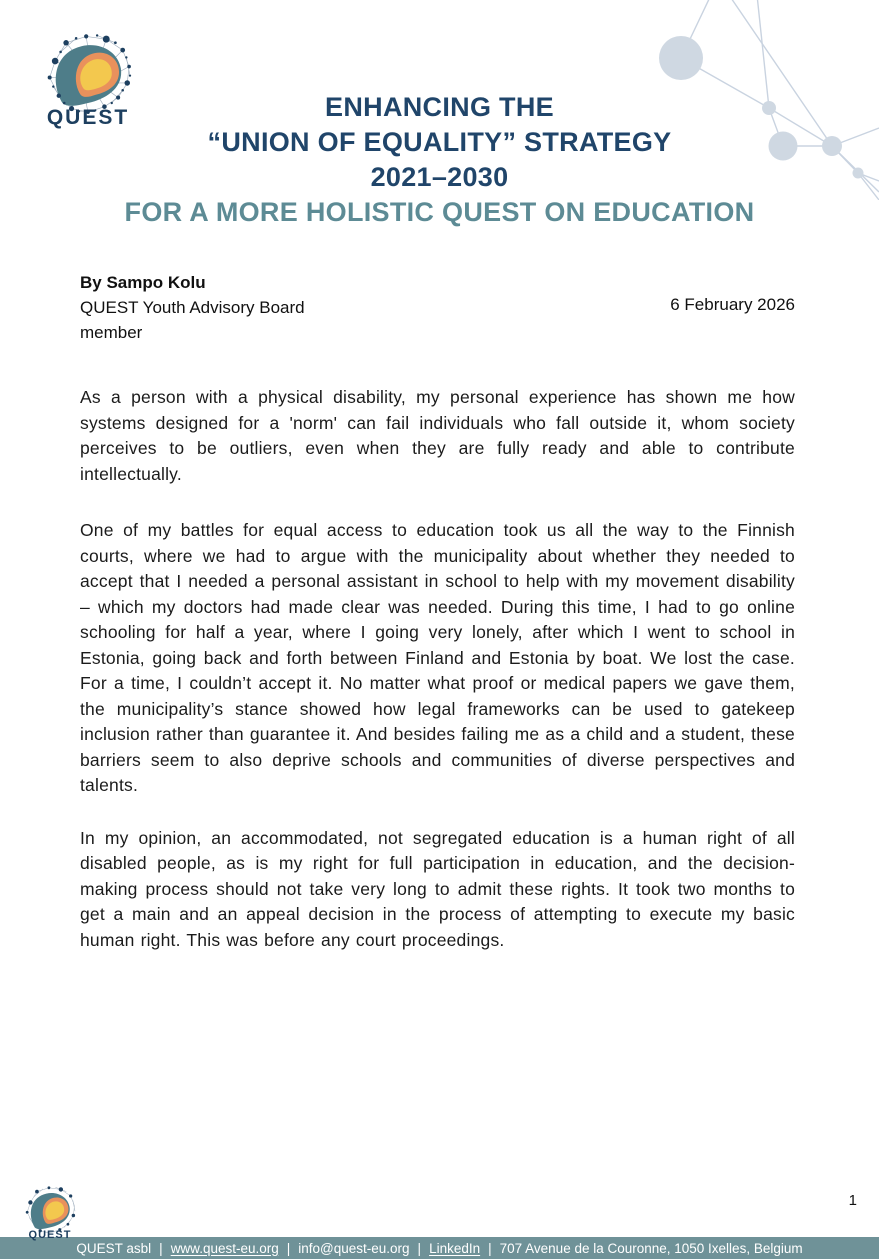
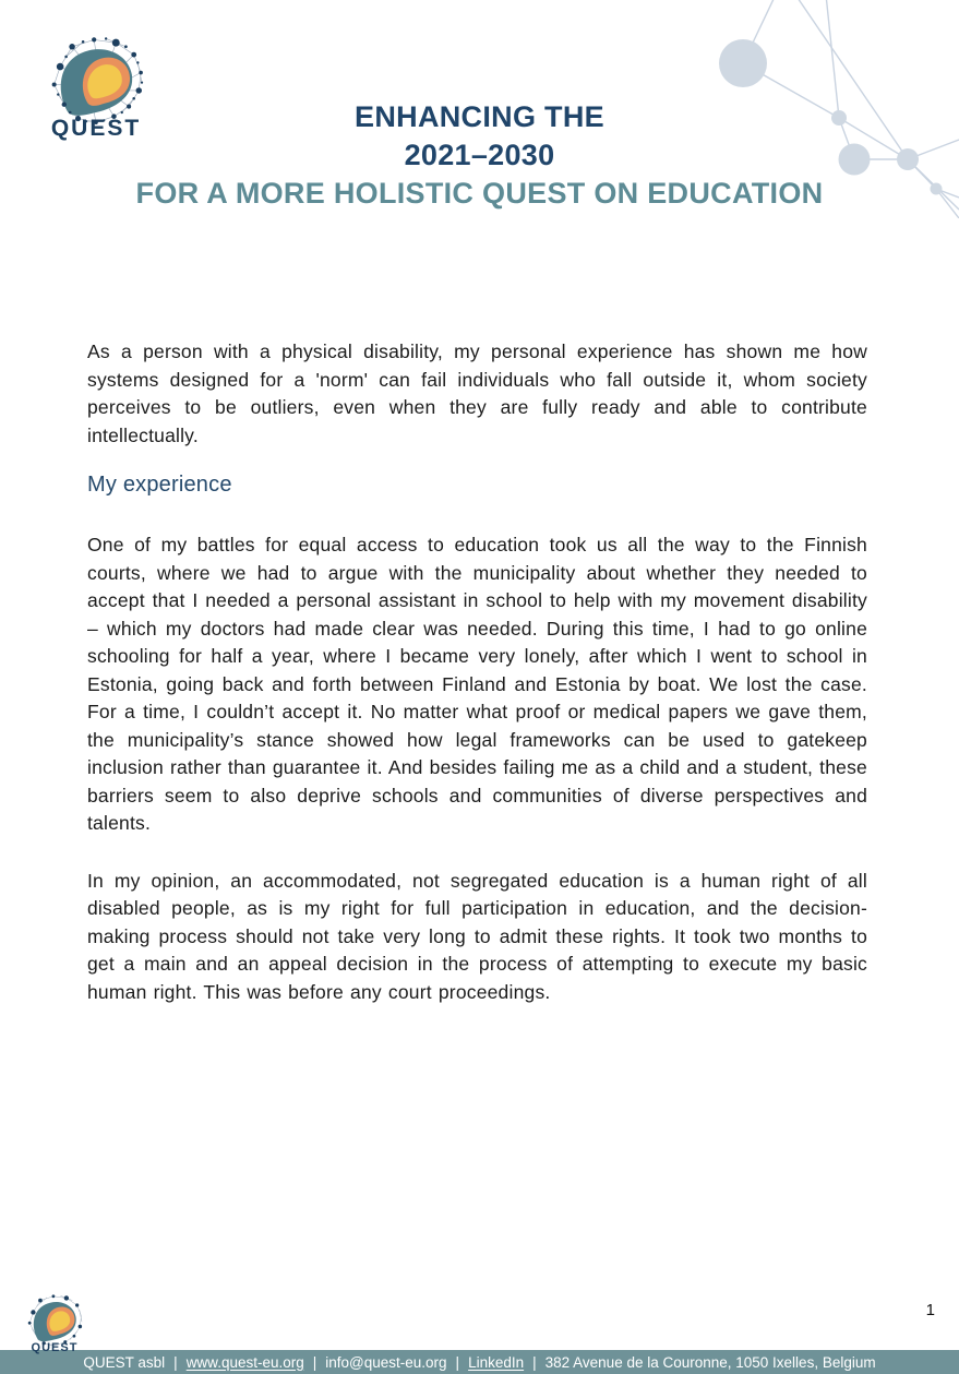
  QUEST
  ENHANCING THE
- “UNION OF EQUALITY” STRATEGY
  2021–2030
  FOR A MORE HOLISTIC QUEST ON EDUCATION
- By Sampo Kolu
- QUEST Youth Advisory Board
- member
- 6 February 2026
  As a person with a physical disability, my personal experience has shown me how systems designed for a 'norm' can fail individuals who fall outside it, whom society perceives to be outliers, even when they are fully ready and able to contribute intellectually.
+ My experience
- One of my battles for equal access to education took us all the way to the Finnish courts, where we had to argue with the municipality about whether they needed to accept that I needed a personal assistant in school to help with my movement disability – which my doctors had made clear was needed. During this time, I had to go online schooling for half a year, where I going very lonely, after which I went to school in Estonia, going back and forth between Finland and Estonia by boat. We lost the case. For a time, I couldn’t accept it. No matter what proof or medical papers we gave them, the municipality’s stance showed how legal frameworks can be used to gatekeep inclusion rather than guarantee it. And besides failing me as a child and a student, these barriers seem to also deprive schools and communities of diverse perspectives and talents.
+ One of my battles for equal access to education took us all the way to the Finnish courts, where we had to argue with the municipality about whether they needed to accept that I needed a personal assistant in school to help with my movement disability – which my doctors had made clear was needed. During this time, I had to go online schooling for half a year, where I became very lonely, after which I went to school in Estonia, going back and forth between Finland and Estonia by boat. We lost the case. For a time, I couldn’t accept it. No matter what proof or medical papers we gave them, the municipality’s stance showed how legal frameworks can be used to gatekeep inclusion rather than guarantee it. And besides failing me as a child and a student, these barriers seem to also deprive schools and communities of diverse perspectives and talents.
  In my opinion, an accommodated, not segregated education is a human right of all disabled people, as is my right for full participation in education, and the decision-making process should not take very long to admit these rights. It took two months to get a main and an appeal decision in the process of attempting to execute my basic human right. This was before any court proceedings.
  QUEST
  1
  QUEST asbl
  |
  www.quest-eu.org
  |
  info@quest-eu.org
  |
  LinkedIn
  |
- 707 Avenue de la Couronne, 1050 Ixelles, Belgium
+ 382 Avenue de la Couronne, 1050 Ixelles, Belgium
